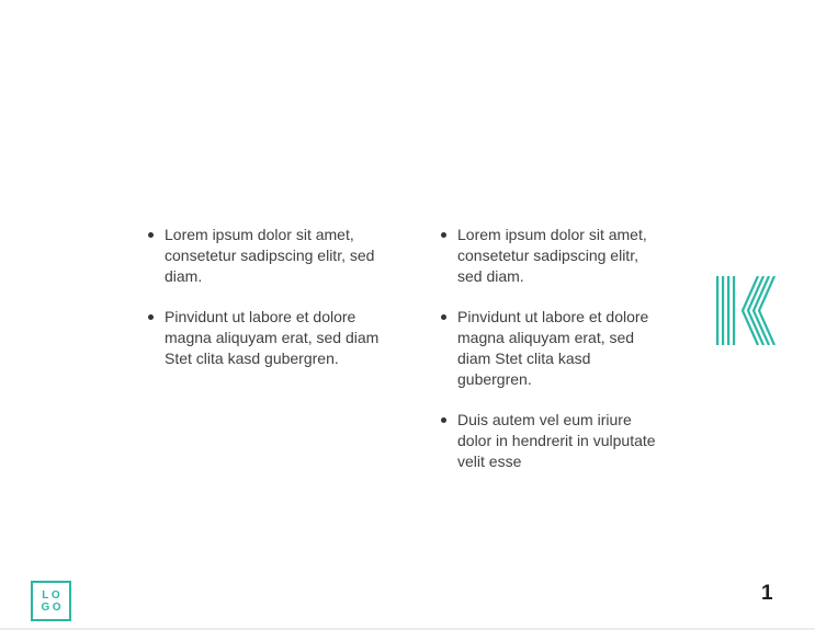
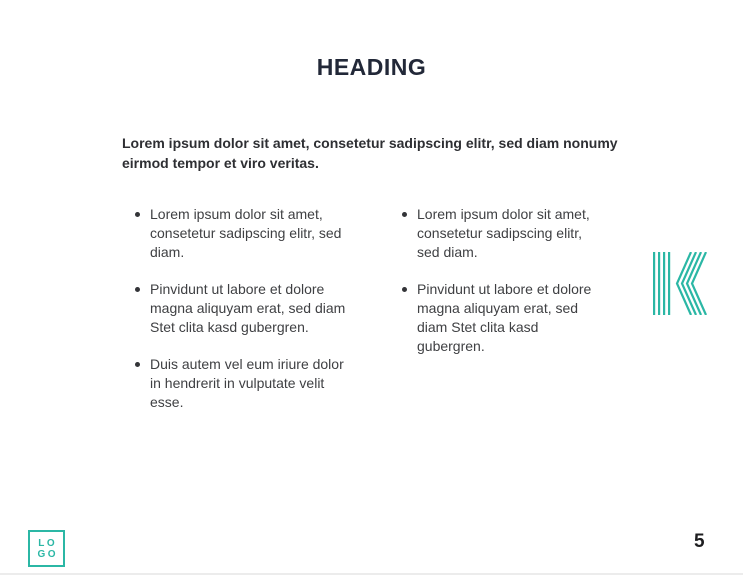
+ HEADING
+ Lorem ipsum dolor sit amet, consetetur sadipscing elitr, sed diam nonumy
+ eirmod tempor et viro veritas.
  Lorem ipsum dolor sit amet,
  consetetur sadipscing elitr, sed
  diam.
  Pinvidunt ut labore et dolore
  magna aliquyam erat, sed diam
  Stet clita kasd gubergren.
+ Duis autem vel eum iriure dolor
+ in hendrerit in vulputate velit
+ esse.
  Lorem ipsum dolor sit amet,
  consetetur sadipscing elitr,
  sed diam.
  Pinvidunt ut labore et dolore
  magna aliquyam erat, sed
  diam Stet clita kasd
  gubergren.
- Duis autem vel eum iriure
- dolor in hendrerit in vulputate
- velit esse
  LO
  GO
- 1
+ 5
